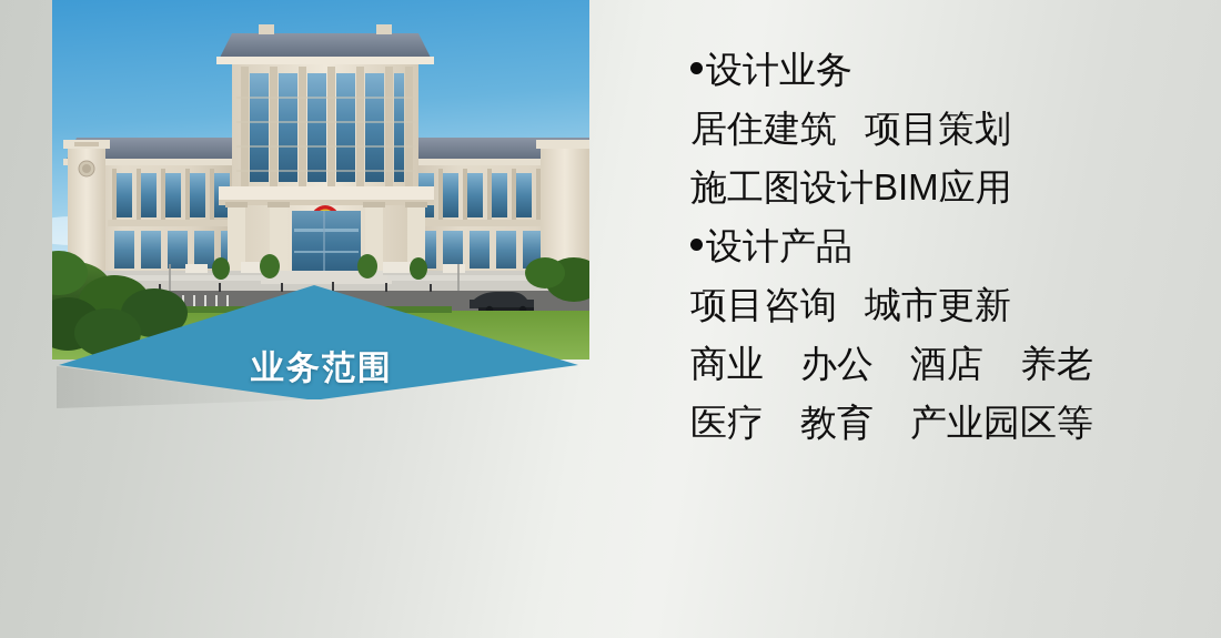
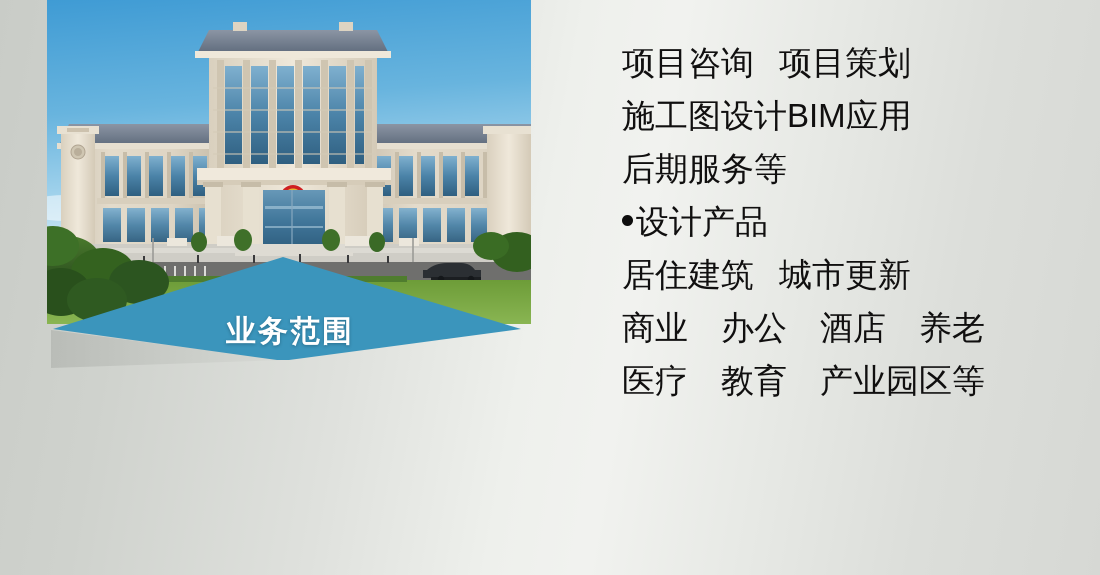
  业务范围
- 设计业务
- 居住建筑 项目策划
+ 项目咨询 项目策划
  施工图设计BIM应用
+ 后期服务等
  设计产品
- 项目咨询 城市更新
+ 居住建筑 城市更新
  商业 办公 酒店 养老
  医疗 教育 产业园区等
